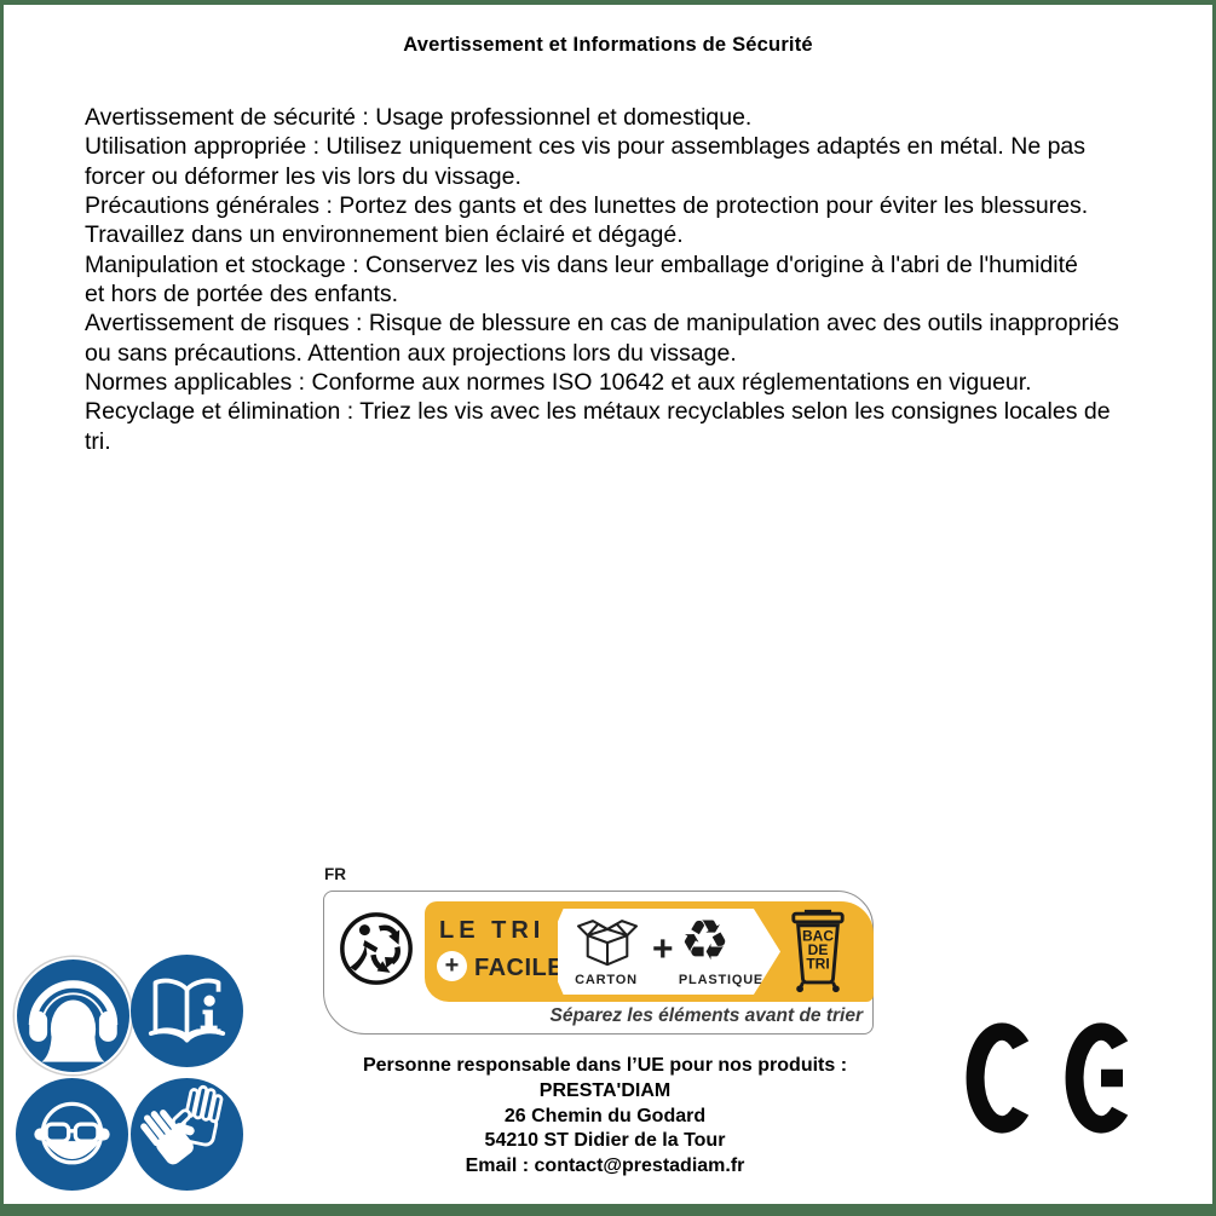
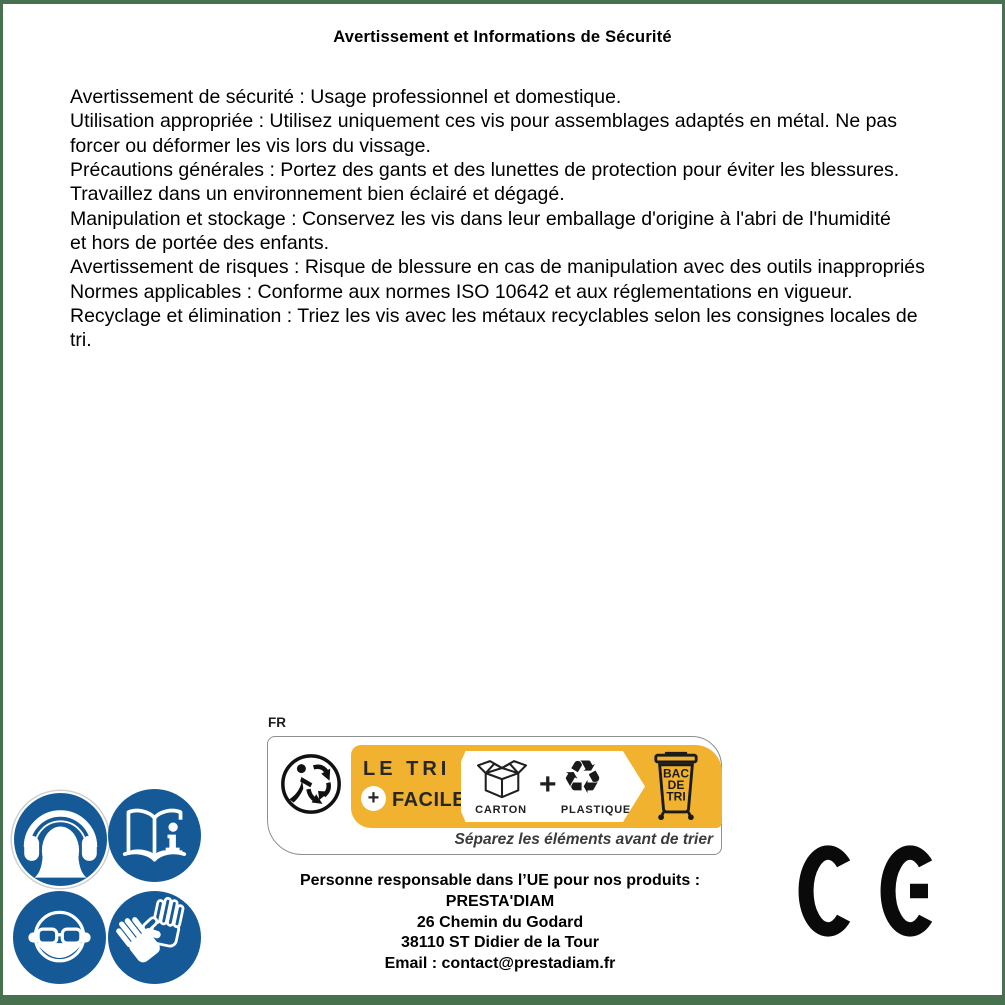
  Avertissement et Informations de Sécurité
  Avertissement de sécurité : Usage professionnel et domestique.
  Utilisation appropriée : Utilisez uniquement ces vis pour assemblages adaptés en métal. Ne pas
  forcer ou déformer les vis lors du vissage.
  Précautions générales : Portez des gants et des lunettes de protection pour éviter les blessures.
  Travaillez dans un environnement bien éclairé et dégagé.
  Manipulation et stockage : Conservez les vis dans leur emballage d'origine à l'abri de l'humidité
  et hors de portée des enfants.
  Avertissement de risques : Risque de blessure en cas de manipulation avec des outils inappropriés
- ou sans précautions. Attention aux projections lors du vissage.
  Normes applicables : Conforme aux normes ISO 10642 et aux réglementations en vigueur.
  Recyclage et élimination : Triez les vis avec les métaux recyclables selon les consignes locales de
  tri.
  FR
  LE TRI
  +
  FACILE
  CARTON
  +
  ♻
  PLASTIQUE
  BAC
  DE
  TRI
  Séparez les éléments avant de trier
  Personne responsable dans l’UE pour nos produits :
  PRESTA'DIAM
  26 Chemin du Godard
- 54210 ST Didier de la Tour
+ 38110 ST Didier de la Tour
  Email : contact@prestadiam.fr
